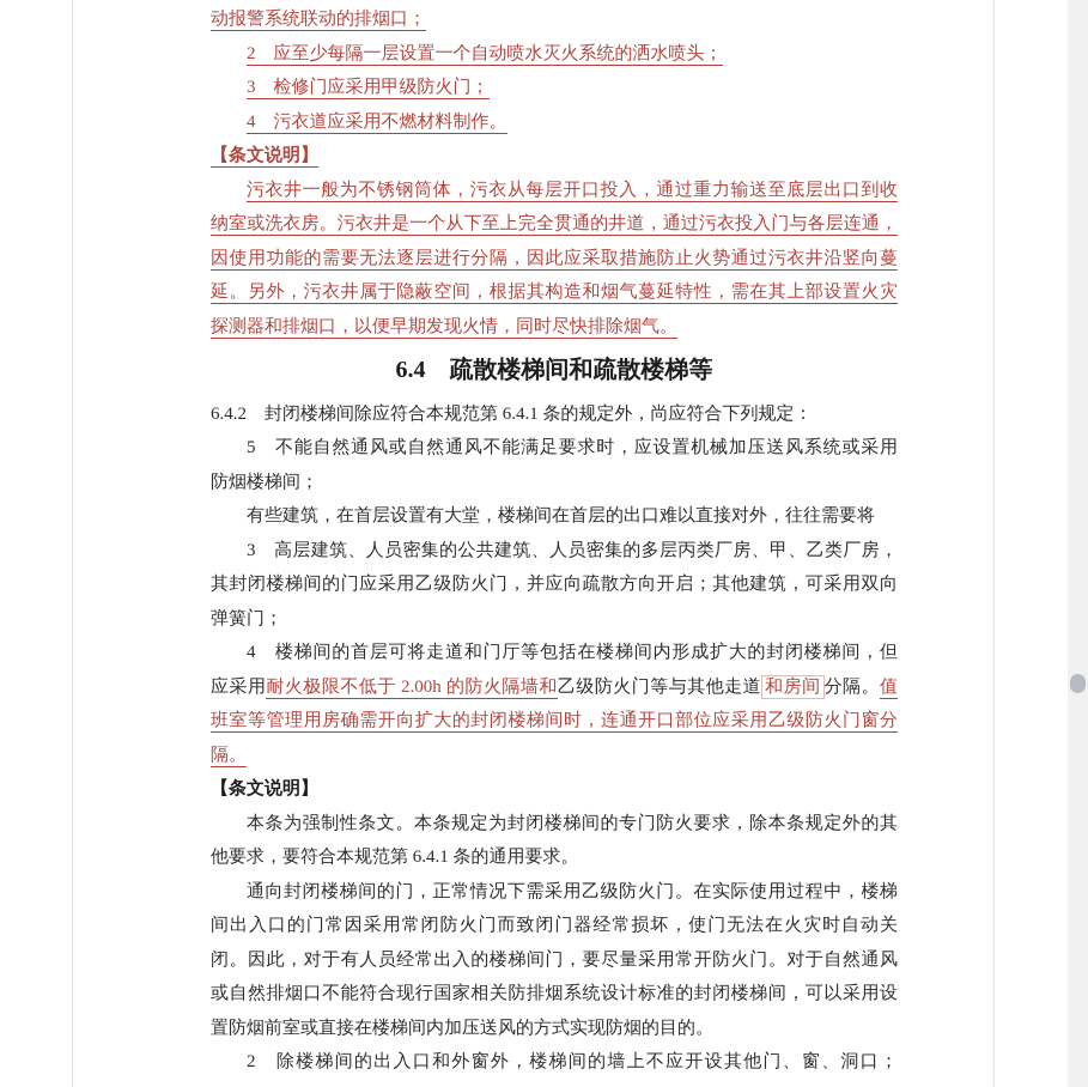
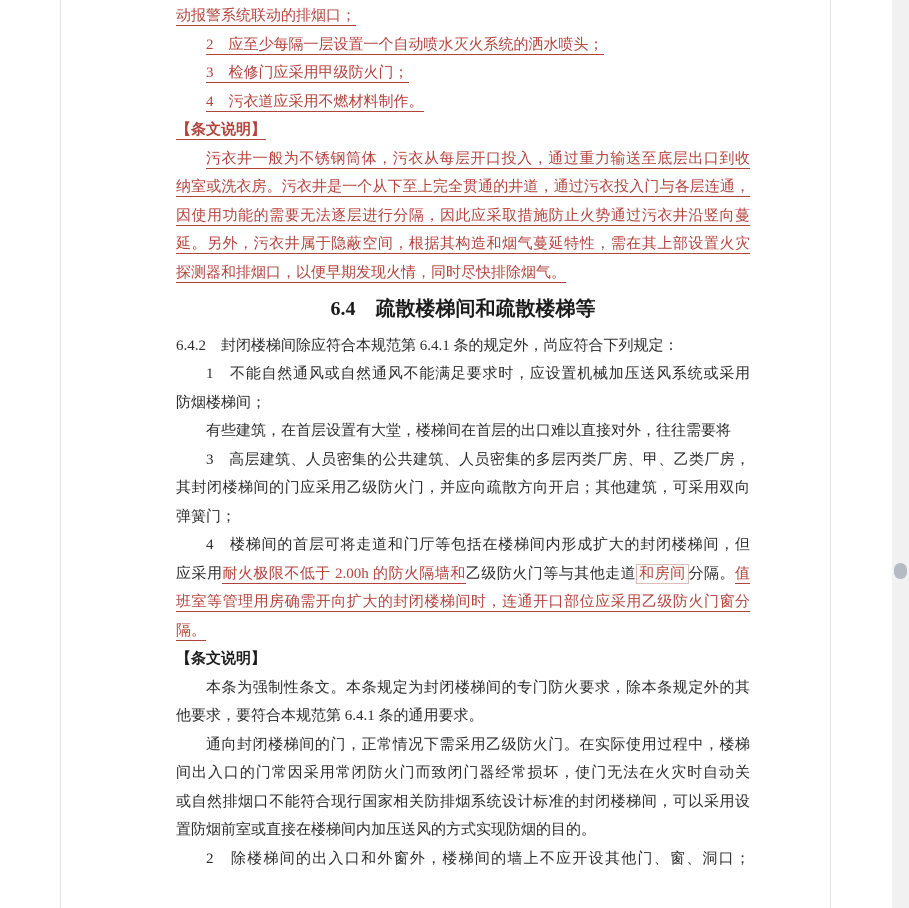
  动报警系统联动的排烟口；
  2 应至少每隔一层设置一个自动喷水灭火系统的洒水喷头；
  3 检修门应采用甲级防火门；
  4 污衣道应采用不燃材料制作。
  【条文说明】
  污衣井一般为不锈钢筒体，污衣从每层开口投入，通过重力输送至底层出口到收
  纳室或洗衣房。污衣井是一个从下至上完全贯通的井道，通过污衣投入门与各层连通，
  因使用功能的需要无法逐层进行分隔，因此应采取措施防止火势通过污衣井沿竖向蔓
  延。另外，污衣井属于隐蔽空间，根据其构造和烟气蔓延特性，需在其上部设置火灾
  探测器和排烟口，以便早期发现火情，同时尽快排除烟气。
  6.4 疏散楼梯间和疏散楼梯等
  6.4.2 封闭楼梯间除应符合本规范第 6.4.1 条的规定外，尚应符合下列规定：
- 5 不能自然通风或自然通风不能满足要求时，应设置机械加压送风系统或采用
+ 1 不能自然通风或自然通风不能满足要求时，应设置机械加压送风系统或采用
  防烟楼梯间；
  有些建筑，在首层设置有大堂，楼梯间在首层的出口难以直接对外，往往需要将
  3 高层建筑、人员密集的公共建筑、人员密集的多层丙类厂房、甲、乙类厂房，
  其封闭楼梯间的门应采用乙级防火门，并应向疏散方向开启；其他建筑，可采用双向
  弹簧门；
  4 楼梯间的首层可将走道和门厅等包括在楼梯间内形成扩大的封闭楼梯间，但
  应采用耐火极限不低于 2.00h 的防火隔墙和乙级防火门等与其他走道 和房间 分隔。值
  班室等管理用房确需开向扩大的封闭楼梯间时，连通开口部位应采用乙级防火门窗分
  隔。
  【条文说明】
  本条为强制性条文。本条规定为封闭楼梯间的专门防火要求，除本条规定外的其
  他要求，要符合本规范第 6.4.1 条的通用要求。
  通向封闭楼梯间的门，正常情况下需采用乙级防火门。在实际使用过程中，楼梯
  间出入口的门常因采用常闭防火门而致闭门器经常损坏，使门无法在火灾时自动关
- 闭。因此，对于有人员经常出入的楼梯间门，要尽量采用常开防火门。对于自然通风
  或自然排烟口不能符合现行国家相关防排烟系统设计标准的封闭楼梯间，可以采用设
  置防烟前室或直接在楼梯间内加压送风的方式实现防烟的目的。
  2 除楼梯间的出入口和外窗外，楼梯间的墙上不应开设其他门、窗、洞口；
